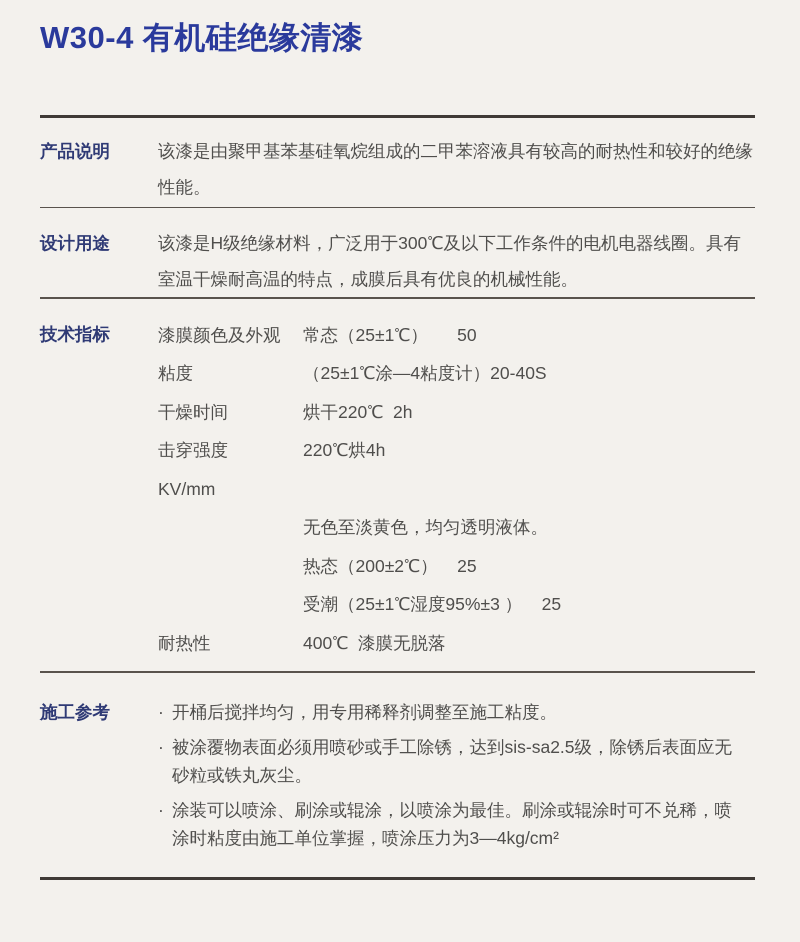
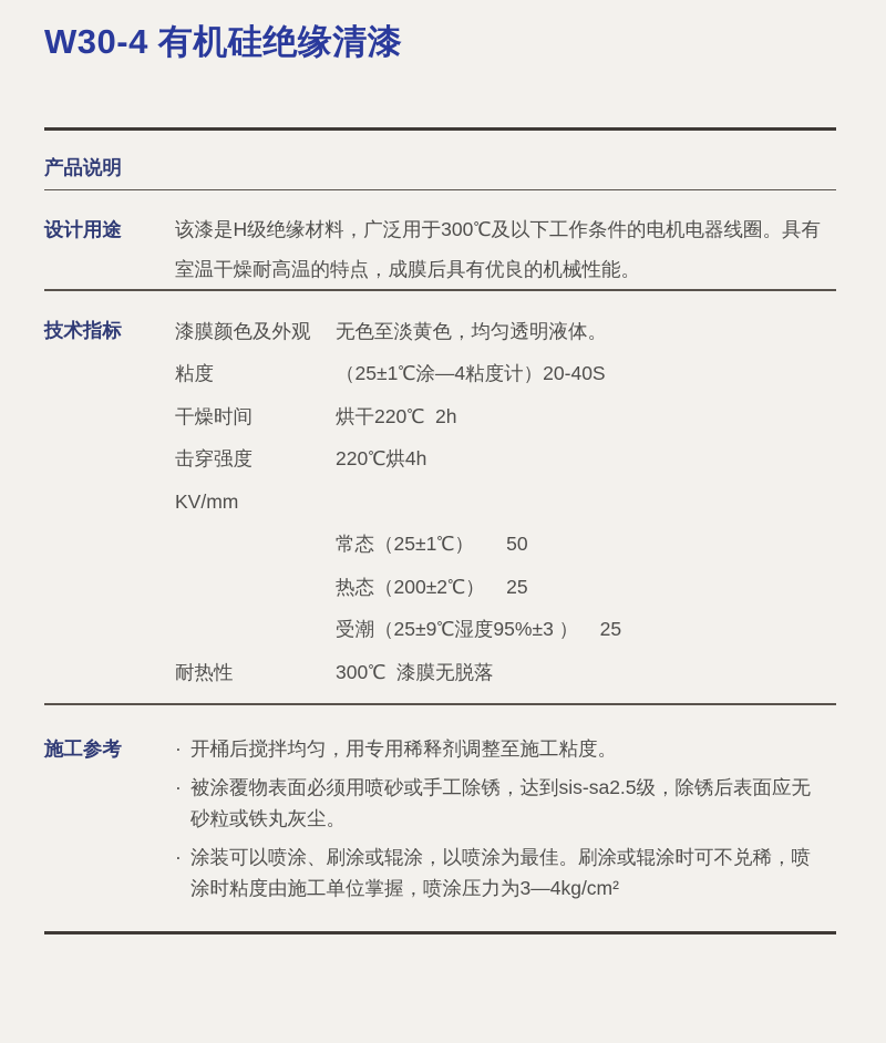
  W30-4 有机硅绝缘清漆
  产品说明
- 该漆是由聚甲基苯基硅氧烷组成的二甲苯溶液具有较高的耐热性和较好的绝缘性能。
  设计用途
  该漆是H级绝缘材料，广泛用于300℃及以下工作条件的电机电器线圈。具有室温干燥耐高温的特点，成膜后具有优良的机械性能。
  技术指标
  漆膜颜色及外观
- 常态（25±1℃） 50
+ 无色至淡黄色，均匀透明液体。
  粘度
  （25±1℃涂—4粘度计）20-40S
  干燥时间
  烘干220℃ 2h
  击穿强度
  220℃烘4h
  KV/mm
- 无色至淡黄色，均匀透明液体。
+ 常态（25±1℃） 50
  热态（200±2℃） 25
- 受潮（25±1℃湿度95%±3 ） 25
+ 受潮（25±9℃湿度95%±3 ） 25
  耐热性
- 400℃ 漆膜无脱落
+ 300℃ 漆膜无脱落
  施工参考
  ·
  开桶后搅拌均匀，用专用稀释剂调整至施工粘度。
  ·
  被涂覆物表面必须用喷砂或手工除锈，达到sis-sa2.5级，除锈后表面应无砂粒或铁丸灰尘。
  ·
  涂装可以喷涂、刷涂或辊涂，以喷涂为最佳。刷涂或辊涂时可不兑稀，喷涂时粘度由施工单位掌握，喷涂压力为3—4kg/cm²
